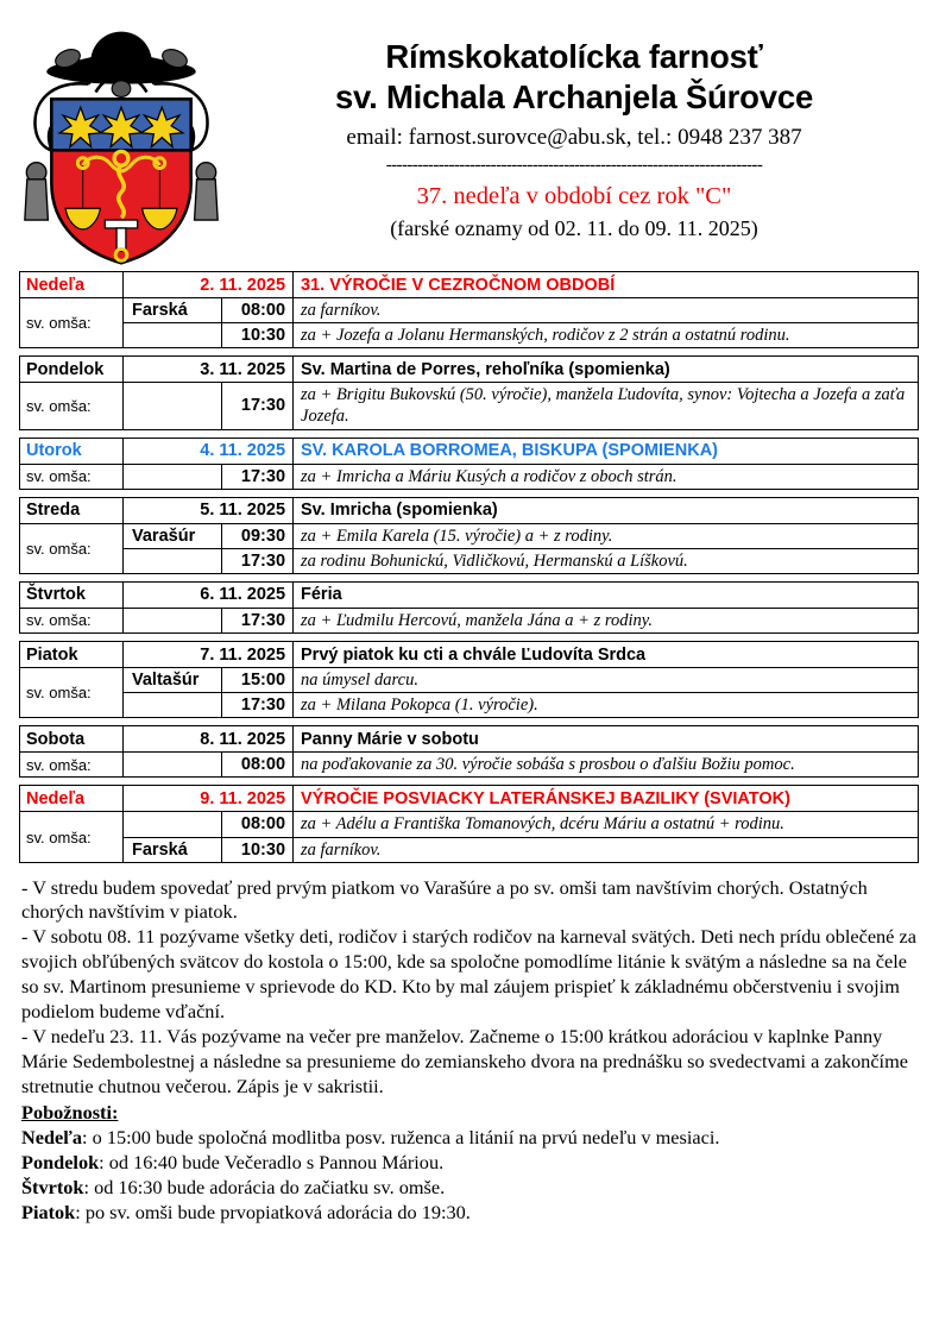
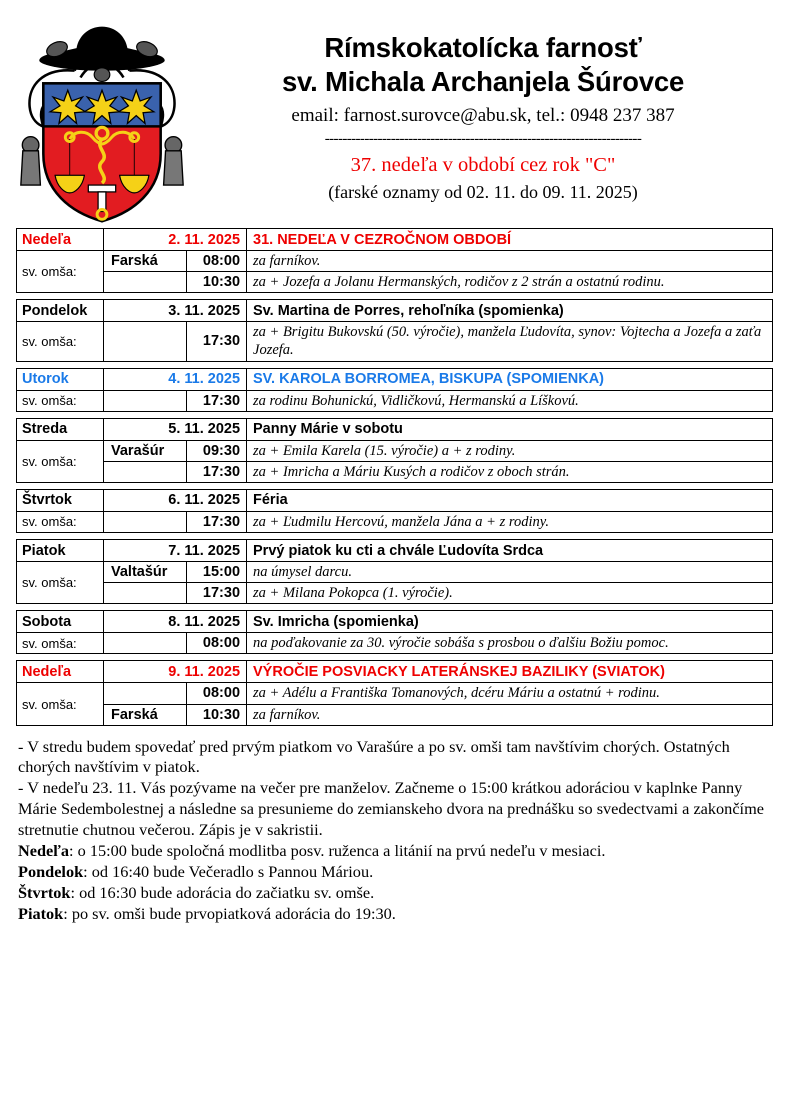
  Rímskokatolícka farnosť
  sv. Michala Archanjela Šúrovce
  email: farnost.surovce@abu.sk, tel.: 0948 237 387
  ------------------------------------------------------------------------
  37. nedeľa v období cez rok "C"
  (farské oznamy od 02. 11. do 09. 11. 2025)
- Nedeľa	2. 11. 2025	31. VÝROČIE V CEZROČNOM OBDOBÍ
+ Nedeľa	2. 11. 2025	31. NEDEĽA V CEZROČNOM OBDOBÍ
  sv. omša:	Farská	08:00	za farníkov.
  	10:30	za + Jozefa a Jolanu Hermanských, rodičov z 2 strán a ostatnú rodinu.
  Pondelok	3. 11. 2025	Sv. Martina de Porres, rehoľníka (spomienka)
  sv. omša:		17:30	za + Brigitu Bukovskú (50. výročie), manžela Ľudovíta, synov: Vojtecha a Jozefa a zaťa Jozefa.
  Utorok	4. 11. 2025	SV. KAROLA BORROMEA, BISKUPA (SPOMIENKA)
- sv. omša:		17:30	za + Imricha a Máriu Kusých a rodičov z oboch strán.
+ sv. omša:		17:30	za rodinu Bohunickú, Vidličkovú, Hermanskú a Líškovú.
- Streda	5. 11. 2025	Sv. Imricha (spomienka)
+ Streda	5. 11. 2025	Panny Márie v sobotu
  sv. omša:	Varašúr	09:30	za + Emila Karela (15. výročie) a + z rodiny.
- 	17:30	za rodinu Bohunickú, Vidličkovú, Hermanskú a Líškovú.
+ 	17:30	za + Imricha a Máriu Kusých a rodičov z oboch strán.
  Štvrtok	6. 11. 2025	Féria
  sv. omša:		17:30	za + Ľudmilu Hercovú, manžela Jána a + z rodiny.
  Piatok	7. 11. 2025	Prvý piatok ku cti a chvále Ľudovíta Srdca
  sv. omša:	Valtašúr	15:00	na úmysel darcu.
  	17:30	za + Milana Pokopca (1. výročie).
- Sobota	8. 11. 2025	Panny Márie v sobotu
+ Sobota	8. 11. 2025	Sv. Imricha (spomienka)
  sv. omša:		08:00	na poďakovanie za 30. výročie sobáša s prosbou o ďalšiu Božiu pomoc.
  Nedeľa	9. 11. 2025	VÝROČIE POSVIACKY LATERÁNSKEJ BAZILIKY (SVIATOK)
  sv. omša:		08:00	za + Adélu a Františka Tomanových, dcéru Máriu a ostatnú + rodinu.
  Farská	10:30	za farníkov.
  - V stredu budem spovedať pred prvým piatkom vo Varašúre a po sv. omši tam navštívim chorých. Ostatných chorých navštívim v piatok.
- - V sobotu 08. 11 pozývame všetky deti, rodičov i starých rodičov na karneval svätých. Deti nech prídu oblečené za svojich obľúbených svätcov do kostola o 15:00, kde sa spoločne pomodlíme litánie k svätým a následne sa na čele so sv. Martinom presunieme v sprievode do KD. Kto by mal záujem prispieť k základnému občerstveniu i svojim podielom budeme vďační.
  - V nedeľu 23. 11. Vás pozývame na večer pre manželov. Začneme o 15:00 krátkou adoráciou v kaplnke Panny Márie Sedembolestnej a následne sa presunieme do zemianskeho dvora na prednášku so svedectvami a zakončíme stretnutie chutnou večerou. Zápis je v sakristii.
- Pobožnosti:
  Nedeľa: o 15:00 bude spoločná modlitba posv. ruženca a litánií na prvú nedeľu v mesiaci.
  Pondelok: od 16:40 bude Večeradlo s Pannou Máriou.
  Štvrtok: od 16:30 bude adorácia do začiatku sv. omše.
  Piatok: po sv. omši bude prvopiatková adorácia do 19:30.
